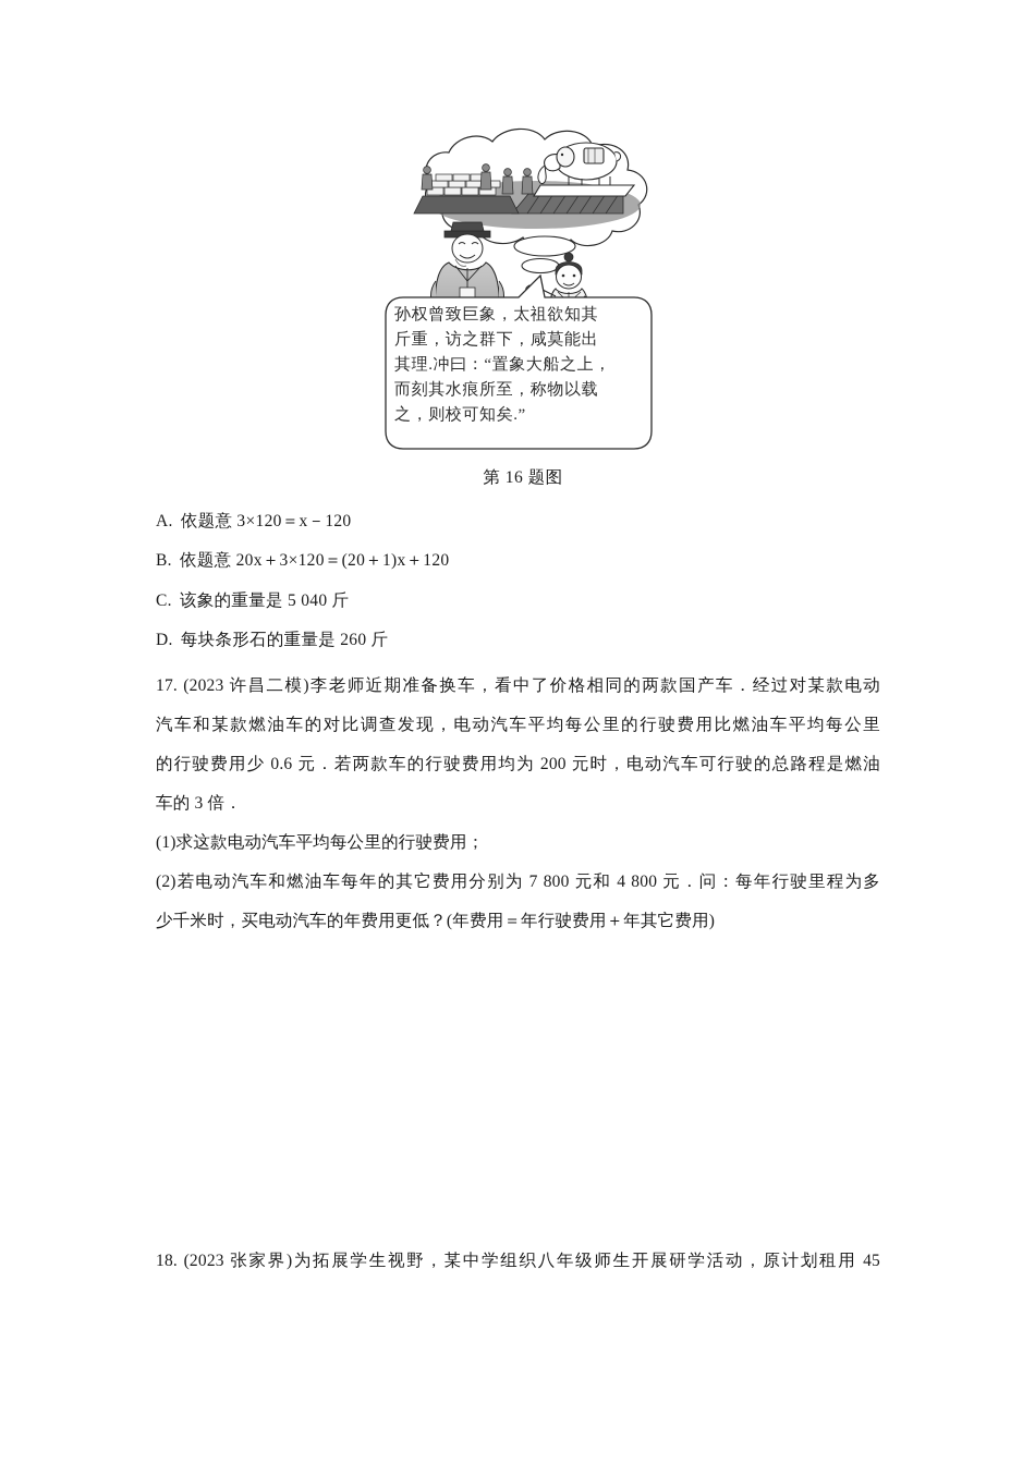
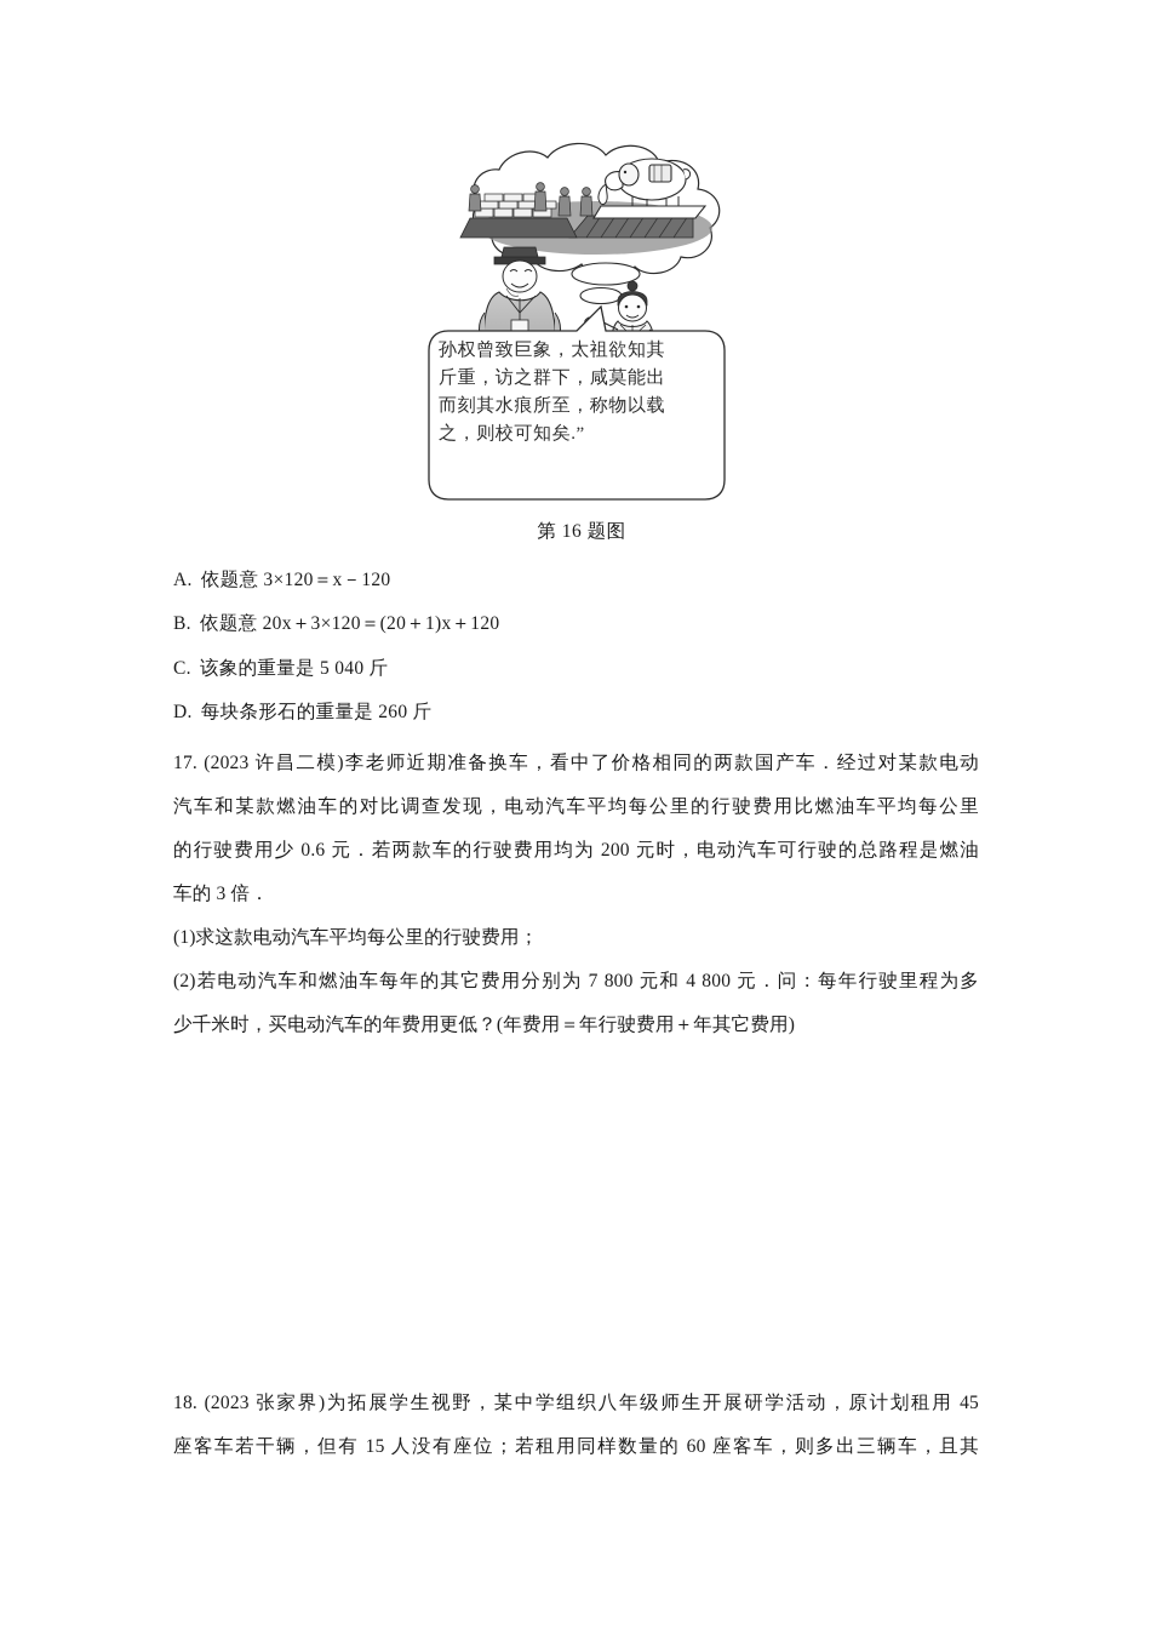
  孙权曾致巨象，太祖欲知其
  斤重，访之群下，咸莫能出
- 其理.冲曰：“置象大船之上，
  而刻其水痕所至，称物以载
  之，则校可知矣.”
  第 16 题图
  A. 依题意 3×120＝x－120
  B. 依题意 20x＋3×120＝(20＋1)x＋120
  C. 该象的重量是 5 040 斤
  D. 每块条形石的重量是 260 斤
  17. (2023 许昌二模)李老师近期准备换车，看中了价格相同的两款国产车．经过对某款电动
  汽车和某款燃油车的对比调查发现，电动汽车平均每公里的行驶费用比燃油车平均每公里
  的行驶费用少 0.6 元．若两款车的行驶费用均为 200 元时，电动汽车可行驶的总路程是燃油
  车的 3 倍．
  (1)求这款电动汽车平均每公里的行驶费用；
  (2)若电动汽车和燃油车每年的其它费用分别为 7 800 元和 4 800 元．问：每年行驶里程为多
  少千米时，买电动汽车的年费用更低？(年费用＝年行驶费用＋年其它费用)
  18. (2023 张家界)为拓展学生视野，某中学组织八年级师生开展研学活动，原计划租用 45
+ 座客车若干辆，但有 15 人没有座位；若租用同样数量的 60 座客车，则多出三辆车，且其
